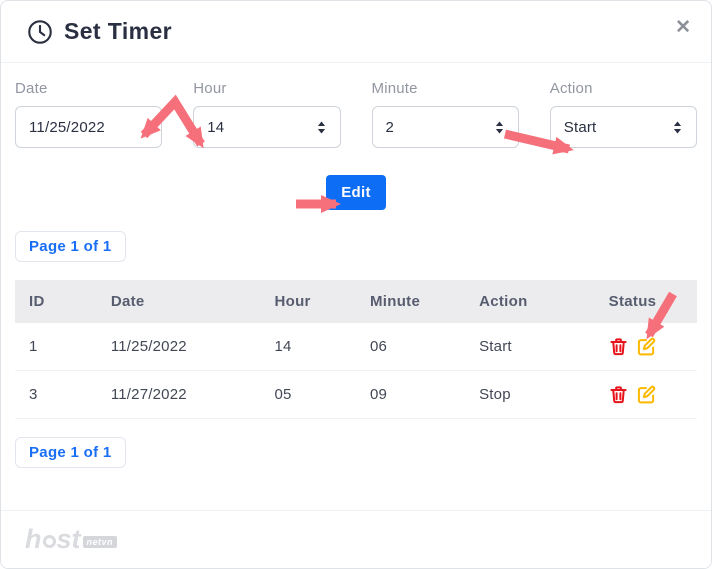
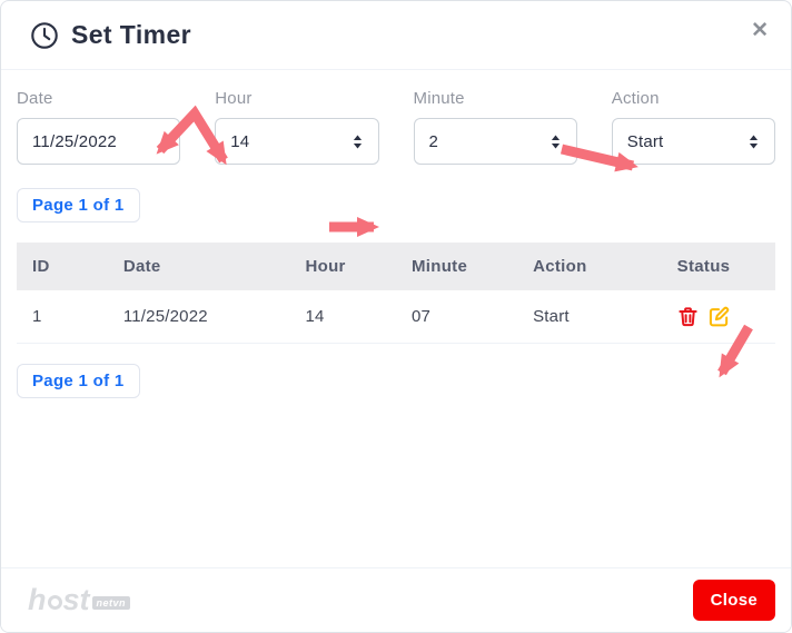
  Set Timer
  ✕
  Date
  11/25/2022
  Hour
  14
  Minute
  2
  Action
  Start
- Edit
  Page 1 of 1
  ID	Date	Hour	Minute	Action	Status
- 1	11/25/2022	14	06	Start
+ 1	11/25/2022	14	07	Start
- 3	11/27/2022	05	09	Stop
  Page 1 of 1
  h
  st
  netvn
+ Close
